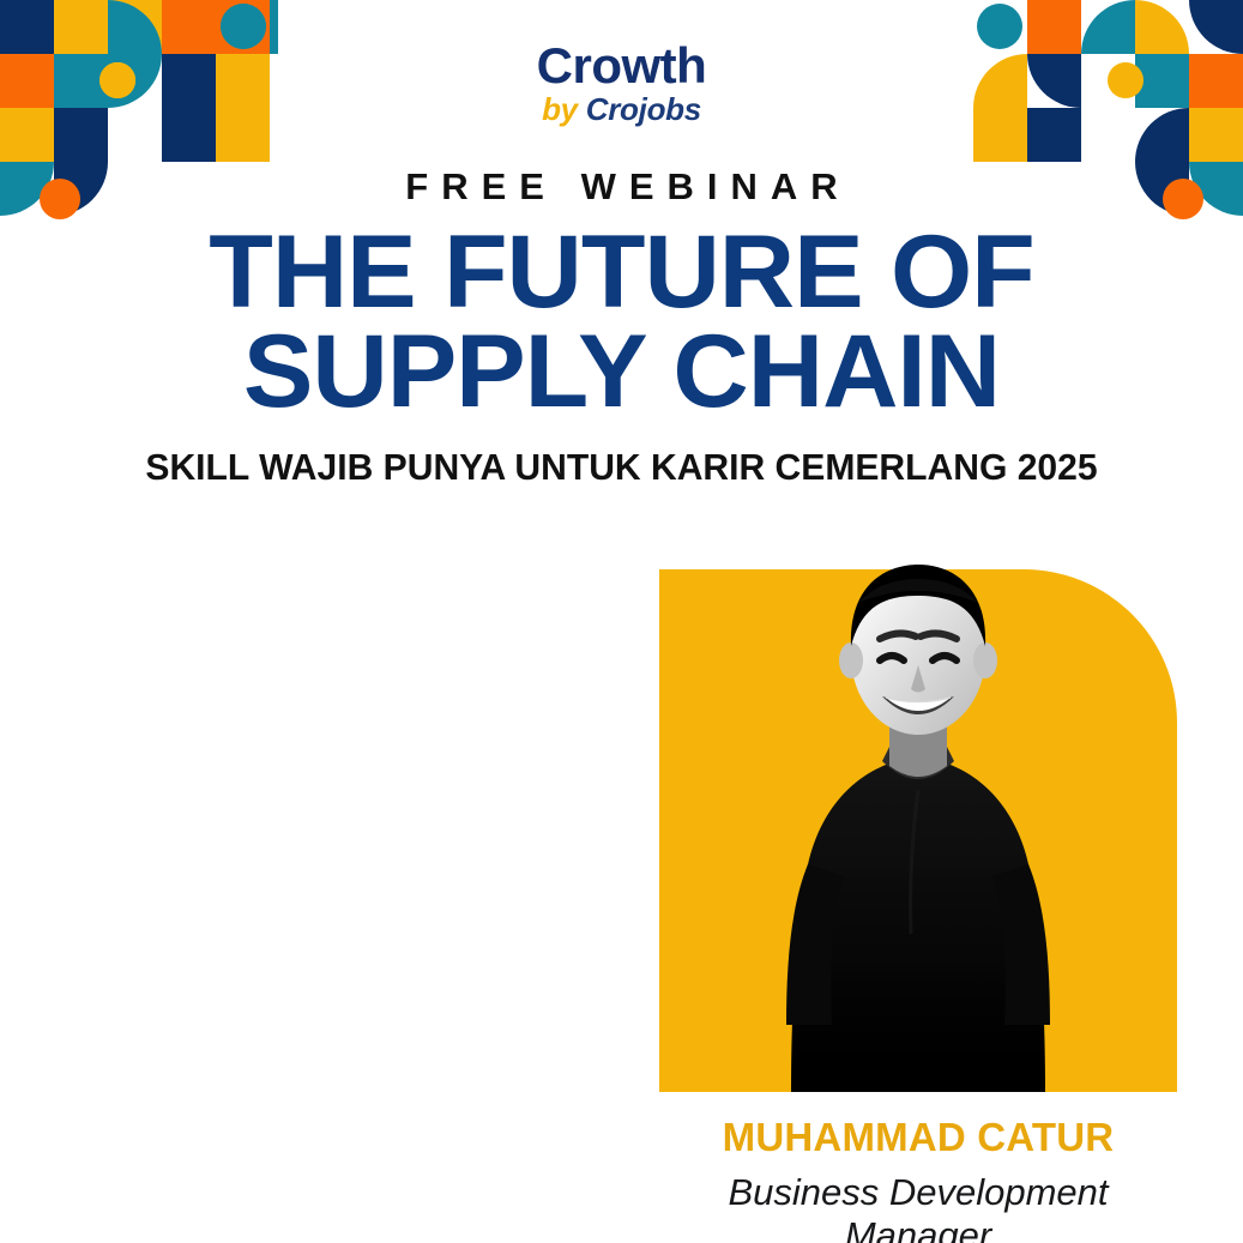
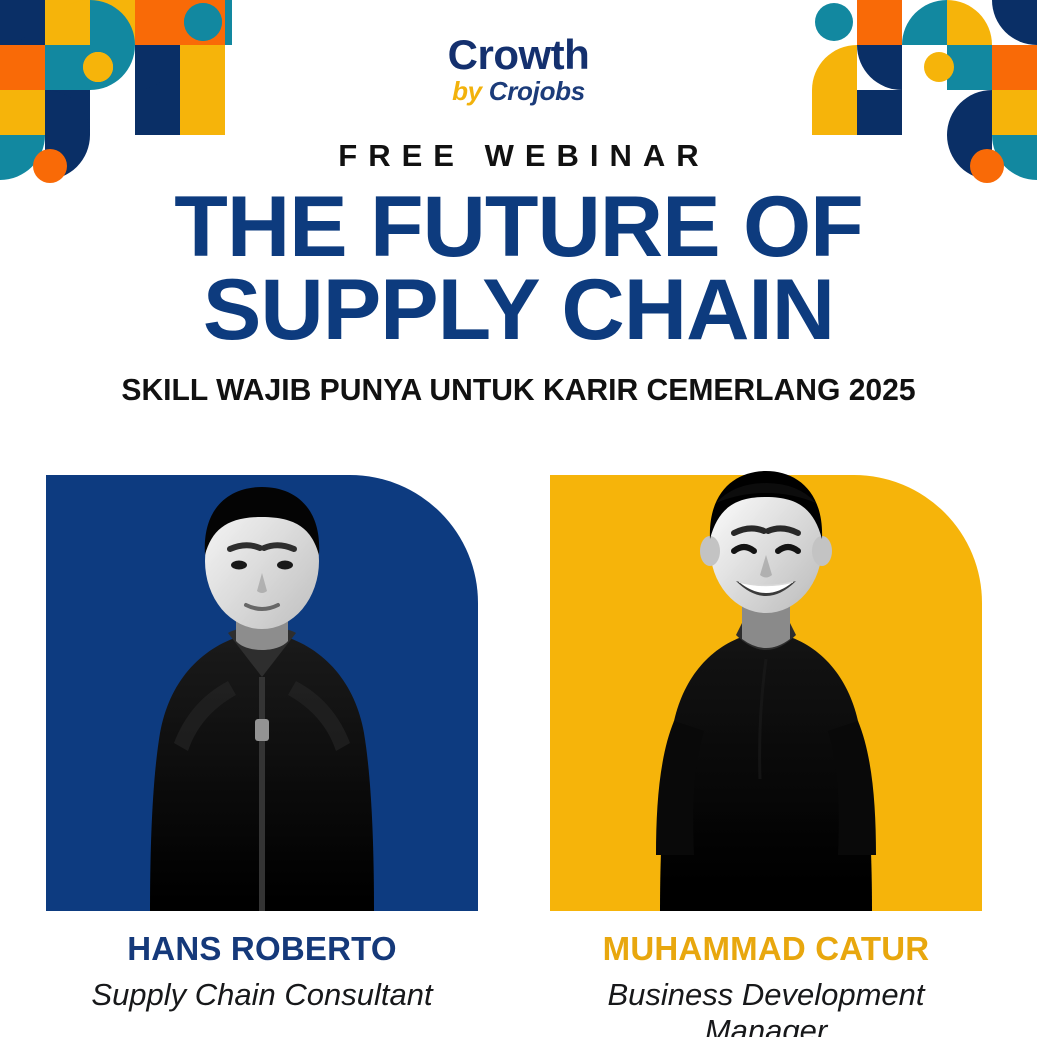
  Crowth
  by Crojobs
  FREE WEBINAR
  THE FUTURE OF
  SUPPLY CHAIN
  SKILL WAJIB PUNYA UNTUK KARIR CEMERLANG 2025
+ HANS ROBERTO
+ Supply Chain Consultant
  MUHAMMAD CATUR
  Business Development Manager
